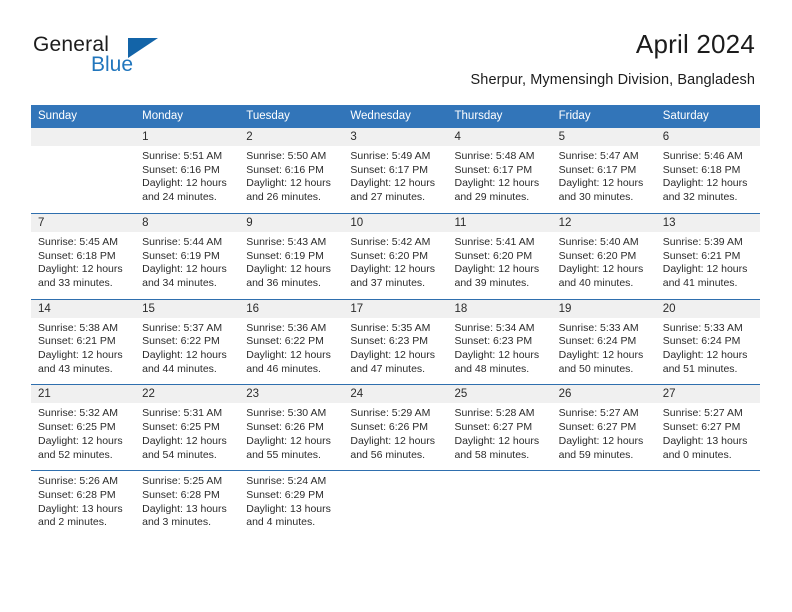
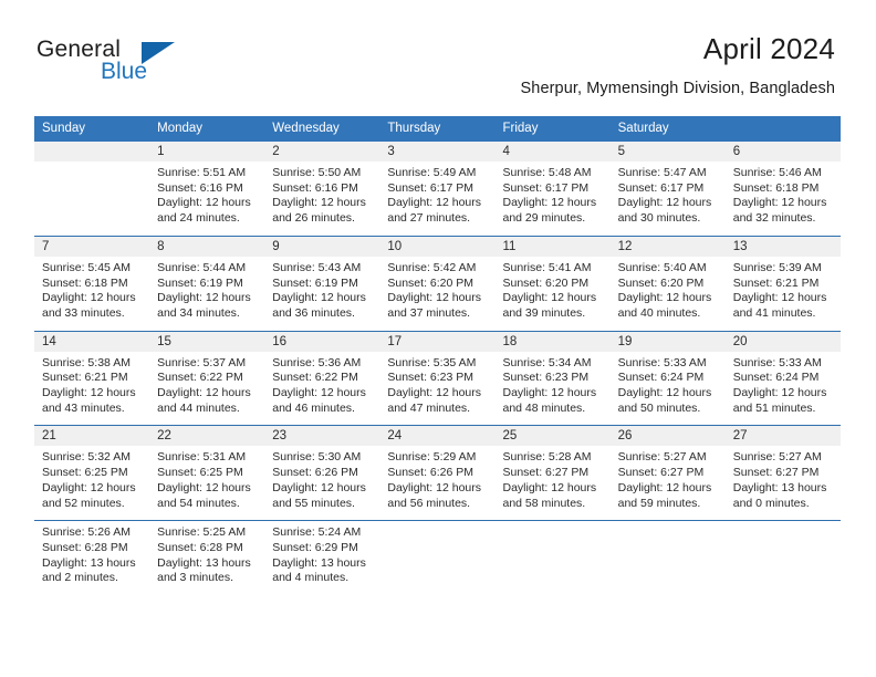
  General
  Blue
  April 2024
  Sherpur, Mymensingh Division, Bangladesh
  Sunday
  Monday
- Tuesday
  Wednesday
  Thursday
  Friday
  Saturday
  1
  2
  3
  4
  5
  6
  Sunrise: 5:51 AM
  Sunset: 6:16 PM
  Daylight: 12 hours
  and 24 minutes.
  Sunrise: 5:50 AM
  Sunset: 6:16 PM
  Daylight: 12 hours
  and 26 minutes.
  Sunrise: 5:49 AM
  Sunset: 6:17 PM
  Daylight: 12 hours
  and 27 minutes.
  Sunrise: 5:48 AM
  Sunset: 6:17 PM
  Daylight: 12 hours
  and 29 minutes.
  Sunrise: 5:47 AM
  Sunset: 6:17 PM
  Daylight: 12 hours
  and 30 minutes.
  Sunrise: 5:46 AM
  Sunset: 6:18 PM
  Daylight: 12 hours
  and 32 minutes.
  7
  8
  9
  10
  11
  12
  13
  Sunrise: 5:45 AM
  Sunset: 6:18 PM
  Daylight: 12 hours
  and 33 minutes.
  Sunrise: 5:44 AM
  Sunset: 6:19 PM
  Daylight: 12 hours
  and 34 minutes.
  Sunrise: 5:43 AM
  Sunset: 6:19 PM
  Daylight: 12 hours
  and 36 minutes.
  Sunrise: 5:42 AM
  Sunset: 6:20 PM
  Daylight: 12 hours
  and 37 minutes.
  Sunrise: 5:41 AM
  Sunset: 6:20 PM
  Daylight: 12 hours
  and 39 minutes.
  Sunrise: 5:40 AM
  Sunset: 6:20 PM
  Daylight: 12 hours
  and 40 minutes.
  Sunrise: 5:39 AM
  Sunset: 6:21 PM
  Daylight: 12 hours
  and 41 minutes.
  14
  15
  16
  17
  18
  19
  20
  Sunrise: 5:38 AM
  Sunset: 6:21 PM
  Daylight: 12 hours
  and 43 minutes.
  Sunrise: 5:37 AM
  Sunset: 6:22 PM
  Daylight: 12 hours
  and 44 minutes.
  Sunrise: 5:36 AM
  Sunset: 6:22 PM
  Daylight: 12 hours
  and 46 minutes.
  Sunrise: 5:35 AM
  Sunset: 6:23 PM
  Daylight: 12 hours
  and 47 minutes.
  Sunrise: 5:34 AM
  Sunset: 6:23 PM
  Daylight: 12 hours
  and 48 minutes.
  Sunrise: 5:33 AM
  Sunset: 6:24 PM
  Daylight: 12 hours
  and 50 minutes.
  Sunrise: 5:33 AM
  Sunset: 6:24 PM
  Daylight: 12 hours
  and 51 minutes.
  21
  22
  23
  24
  25
  26
  27
  Sunrise: 5:32 AM
  Sunset: 6:25 PM
  Daylight: 12 hours
  and 52 minutes.
  Sunrise: 5:31 AM
  Sunset: 6:25 PM
  Daylight: 12 hours
  and 54 minutes.
  Sunrise: 5:30 AM
  Sunset: 6:26 PM
  Daylight: 12 hours
  and 55 minutes.
  Sunrise: 5:29 AM
  Sunset: 6:26 PM
  Daylight: 12 hours
  and 56 minutes.
  Sunrise: 5:28 AM
  Sunset: 6:27 PM
  Daylight: 12 hours
  and 58 minutes.
  Sunrise: 5:27 AM
  Sunset: 6:27 PM
  Daylight: 12 hours
  and 59 minutes.
  Sunrise: 5:27 AM
  Sunset: 6:27 PM
  Daylight: 13 hours
  and 0 minutes.
  Sunrise: 5:26 AM
  Sunset: 6:28 PM
  Daylight: 13 hours
  and 2 minutes.
  Sunrise: 5:25 AM
  Sunset: 6:28 PM
  Daylight: 13 hours
  and 3 minutes.
  Sunrise: 5:24 AM
  Sunset: 6:29 PM
  Daylight: 13 hours
  and 4 minutes.
